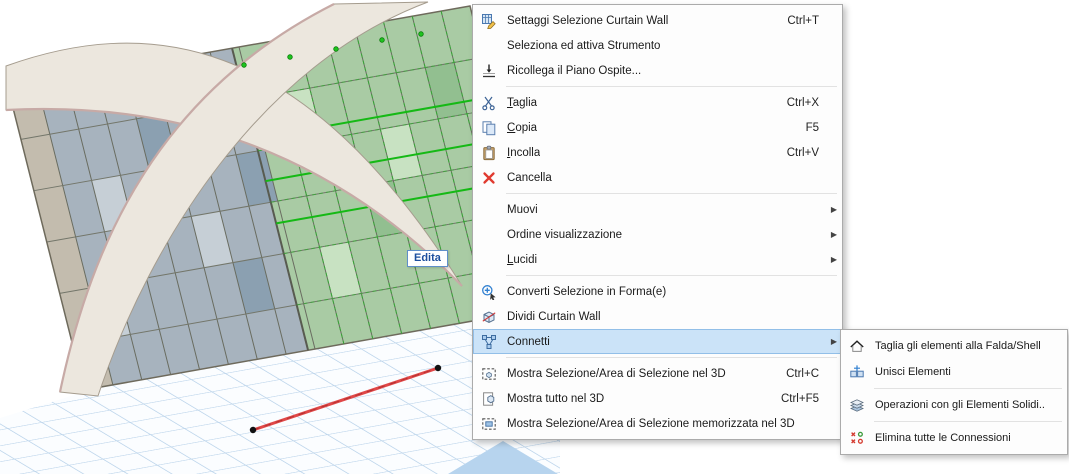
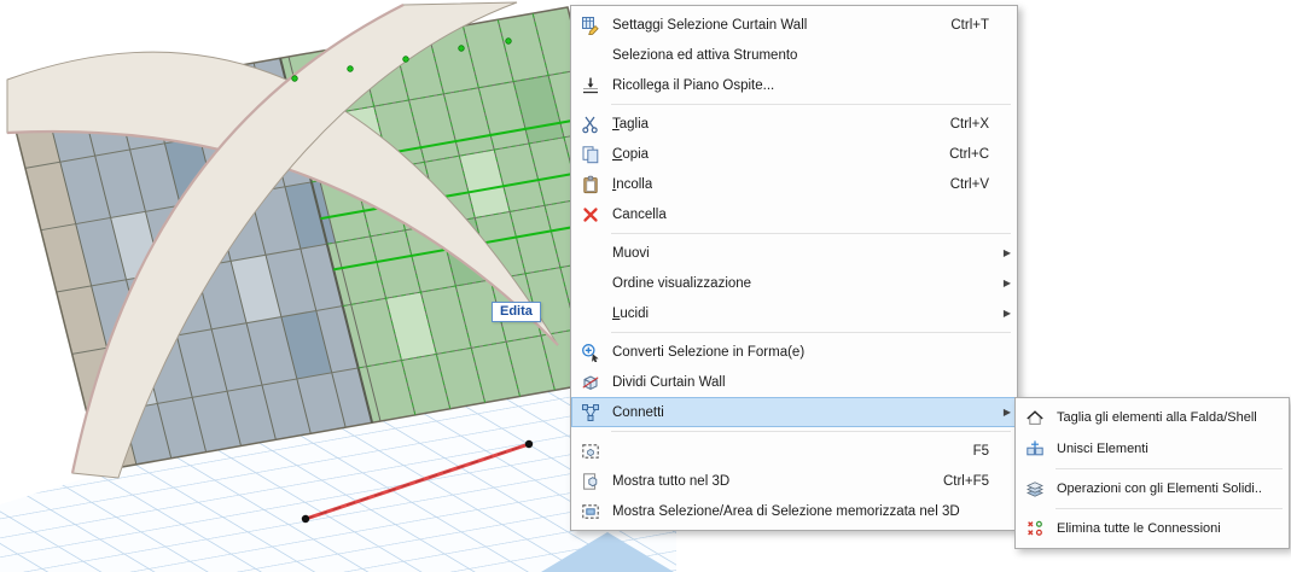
  Edita
  Settaggi Selezione Curtain Wall
  Ctrl+T
  Seleziona ed attiva Strumento
  Ricollega il Piano Ospite...
  Taglia
  Ctrl+X
  Copia
- F5
+ Ctrl+C
  Incolla
  Ctrl+V
  Cancella
  Muovi
  ▶
  Ordine visualizzazione
  ▶
  Lucidi
  ▶
  Converti Selezione in Forma(e)
  Dividi Curtain Wall
  Connetti
  ▶
- Mostra Selezione/Area di Selezione nel 3D
- Ctrl+C
+ F5
  Mostra tutto nel 3D
  Ctrl+F5
  Mostra Selezione/Area di Selezione memorizzata nel 3D
  Taglia gli elementi alla Falda/Shell
  Unisci Elementi
  Operazioni con gli Elementi Solidi..
  Elimina tutte le Connessioni
